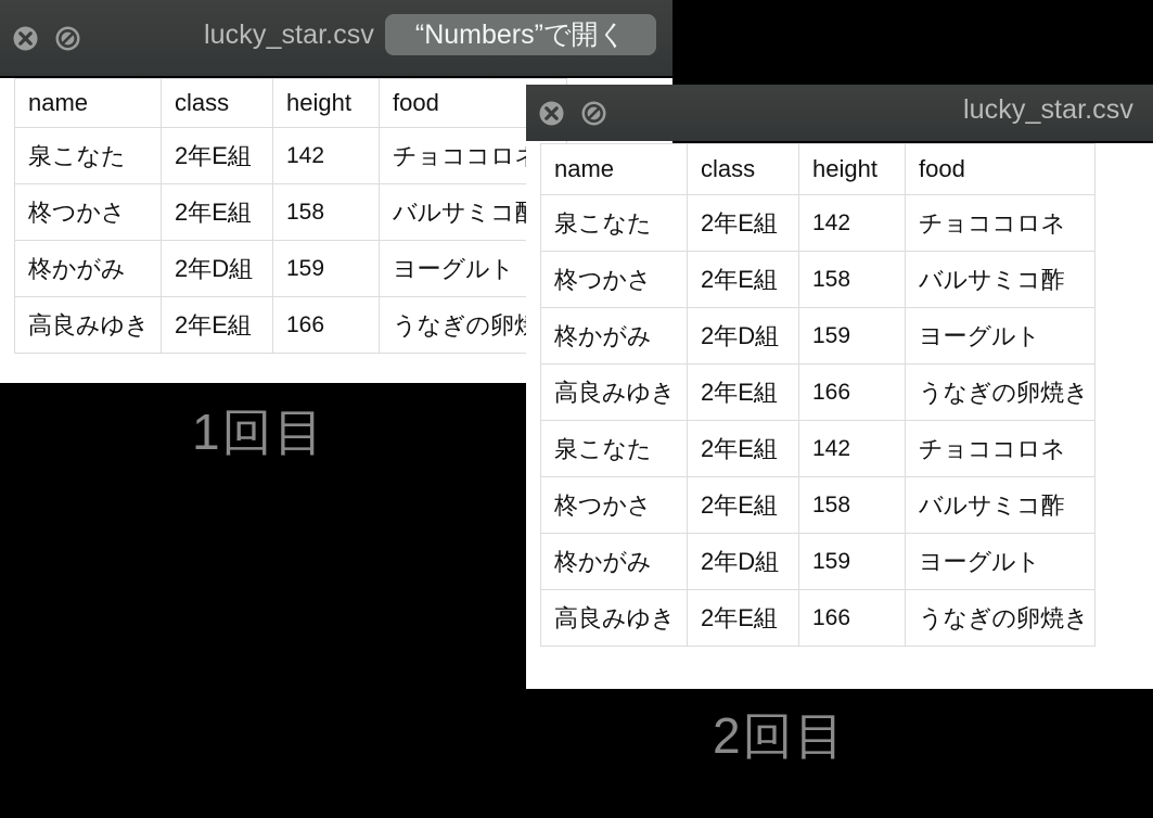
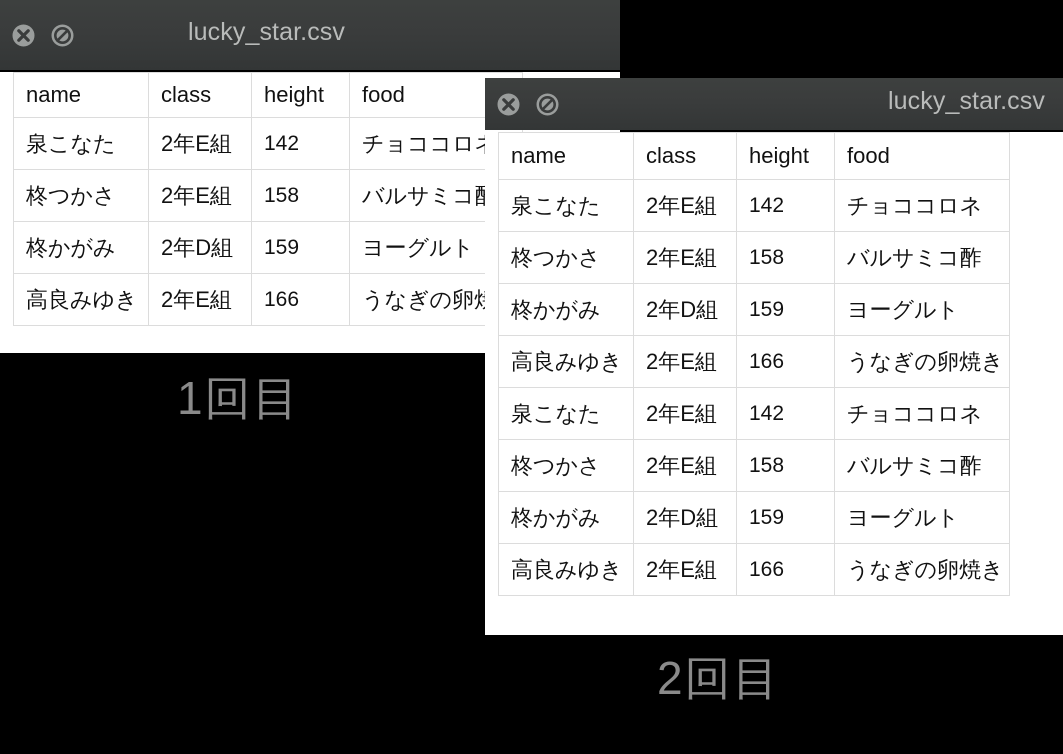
  lucky_star.csv
- “Numbers”で開く
  name	class	height	food
  泉こなた	2年E組	142	チョココロ
  柊つかさ	2年E組	158	バルサミコ
  柊かがみ	2年D組	159	ヨーグルト
  高良みゆき	2年E組	166	うなぎの卵
  1回目
  lucky_star.csv
  name	class	height	food
  泉こなた	2年E組	142	チョココロネ
  柊つかさ	2年E組	158	バルサミコ酢
  柊かがみ	2年D組	159	ヨーグルト
  高良みゆき	2年E組	166	うなぎの卵焼き
  泉こなた	2年E組	142	チョココロネ
  柊つかさ	2年E組	158	バルサミコ酢
  柊かがみ	2年D組	159	ヨーグルト
  高良みゆき	2年E組	166	うなぎの卵焼き
  2回目
